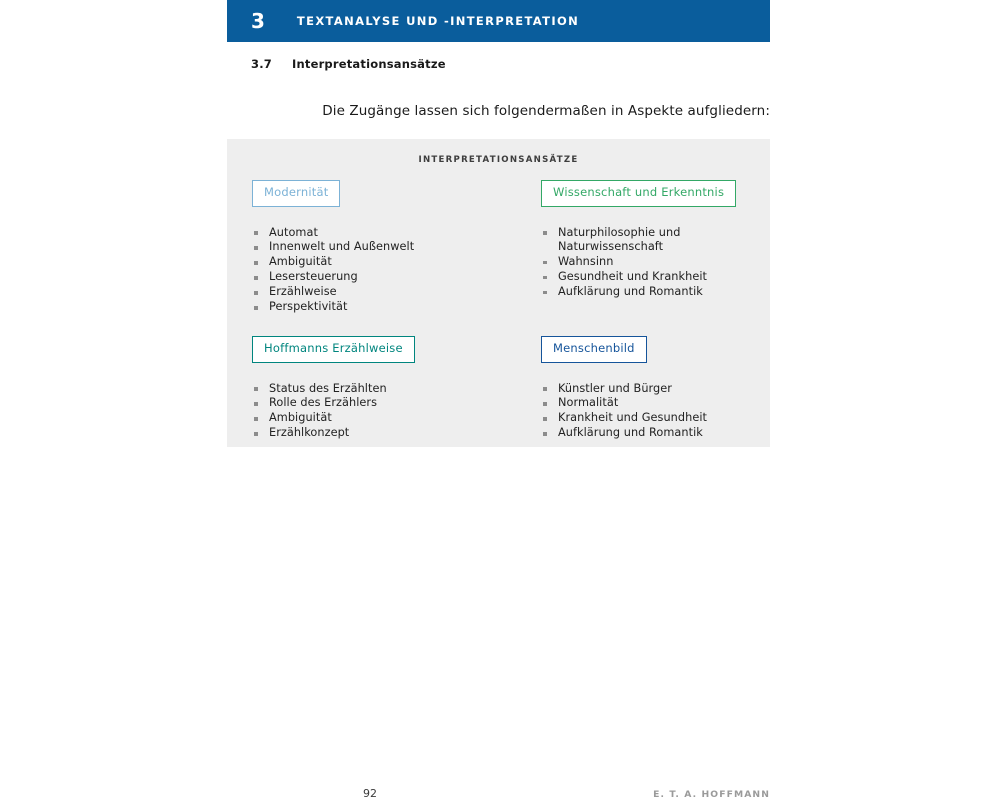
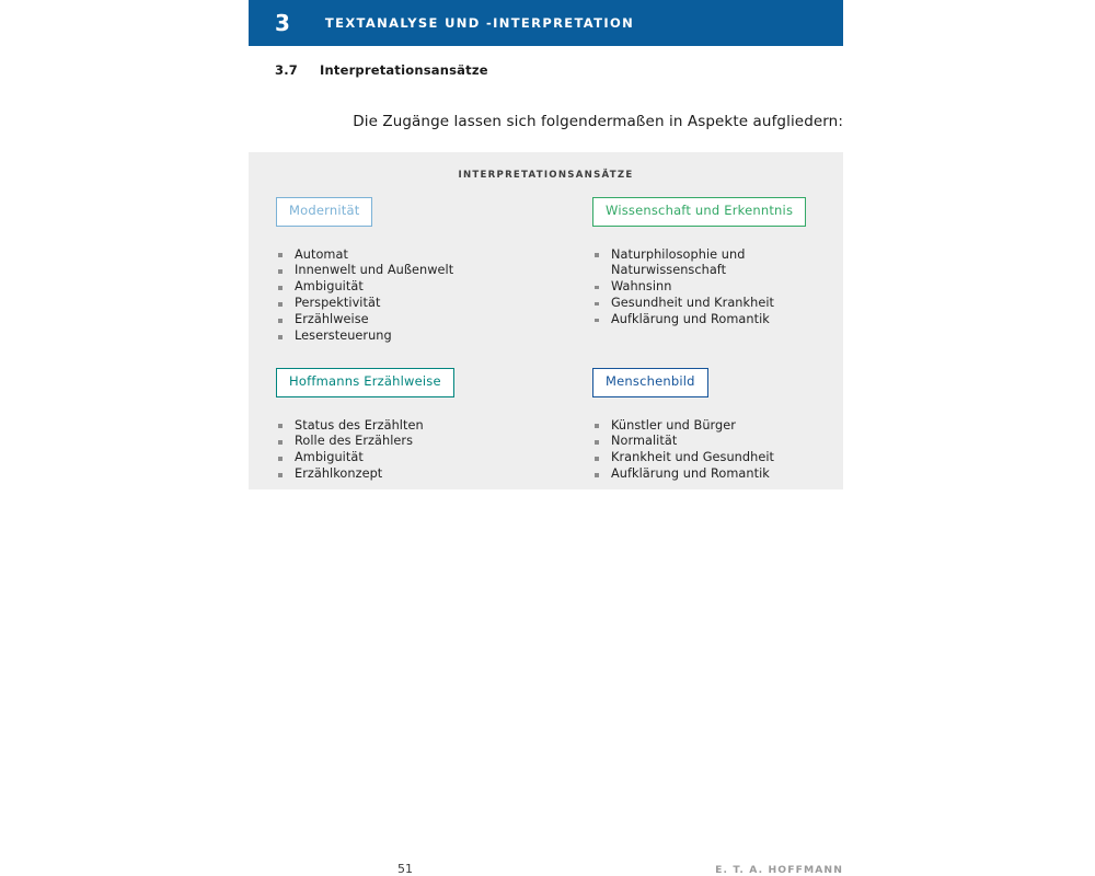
  3
  TEXTANALYSE UND -INTERPRETATION
  3.7
  Interpretationsansätze
  Die Zugänge lassen sich folgendermaßen in Aspekte aufgliedern:
  INTERPRETATIONSANSÄTZE
  Modernität
  Automat
  Innenwelt und Außenwelt
  Ambiguität
- Lesersteuerung
+ Perspektivität
  Erzählweise
- Perspektivität
+ Lesersteuerung
  Wissenschaft und Erkenntnis
  Naturphilosophie und Naturwissenschaft
  Wahnsinn
  Gesundheit und Krankheit
  Aufklärung und Romantik
  Hoffmanns Erzählweise
  Status des Erzählten
  Rolle des Erzählers
  Ambiguität
  Erzählkonzept
  Menschenbild
  Künstler und Bürger
  Normalität
  Krankheit und Gesundheit
  Aufklärung und Romantik
- 92
+ 51
  E. T. A. HOFFMANN
